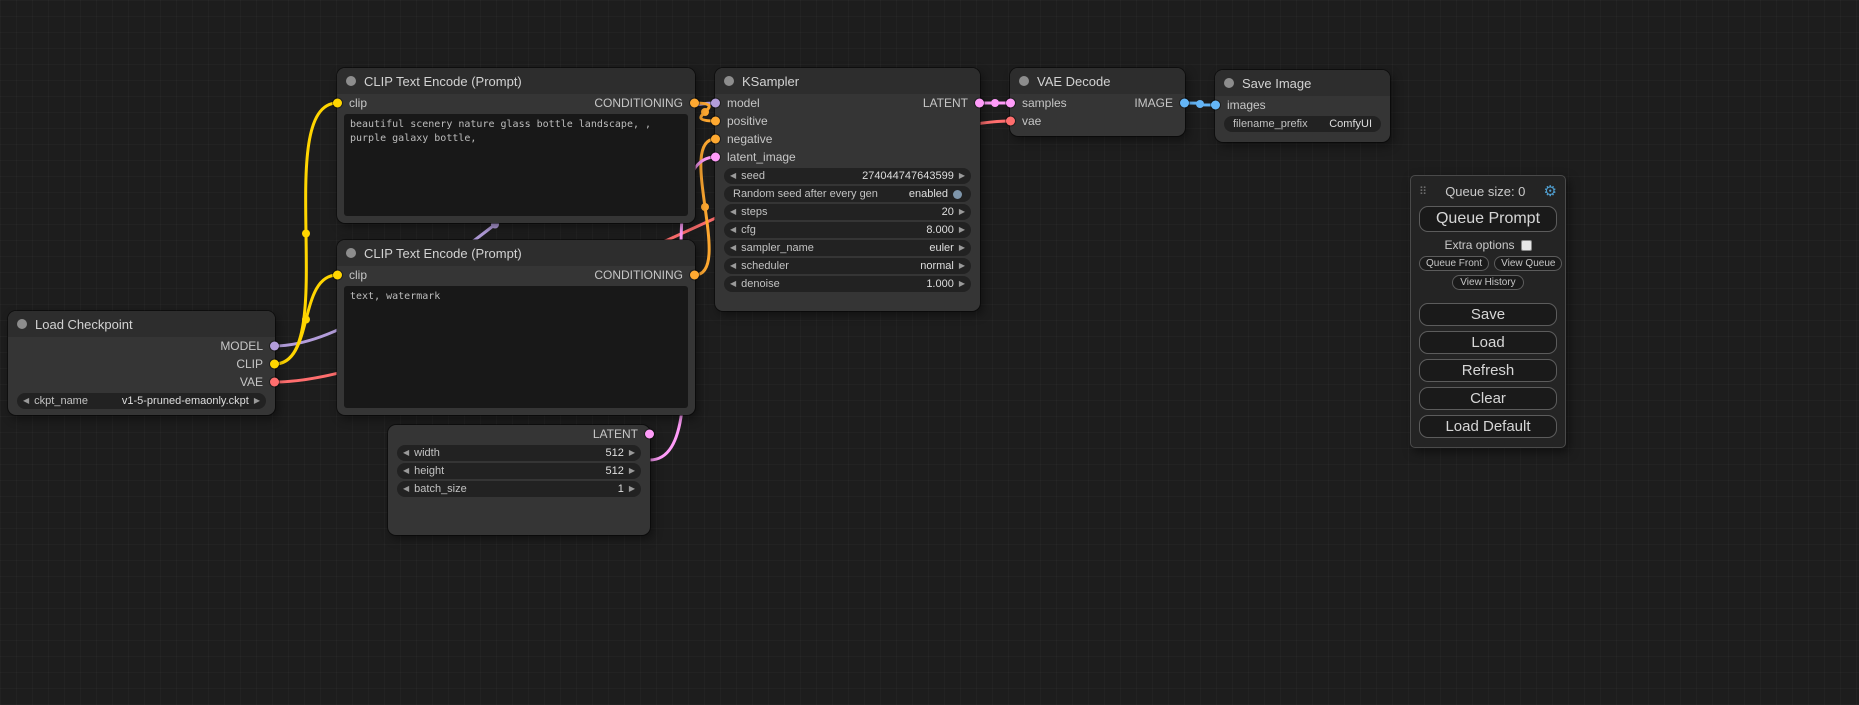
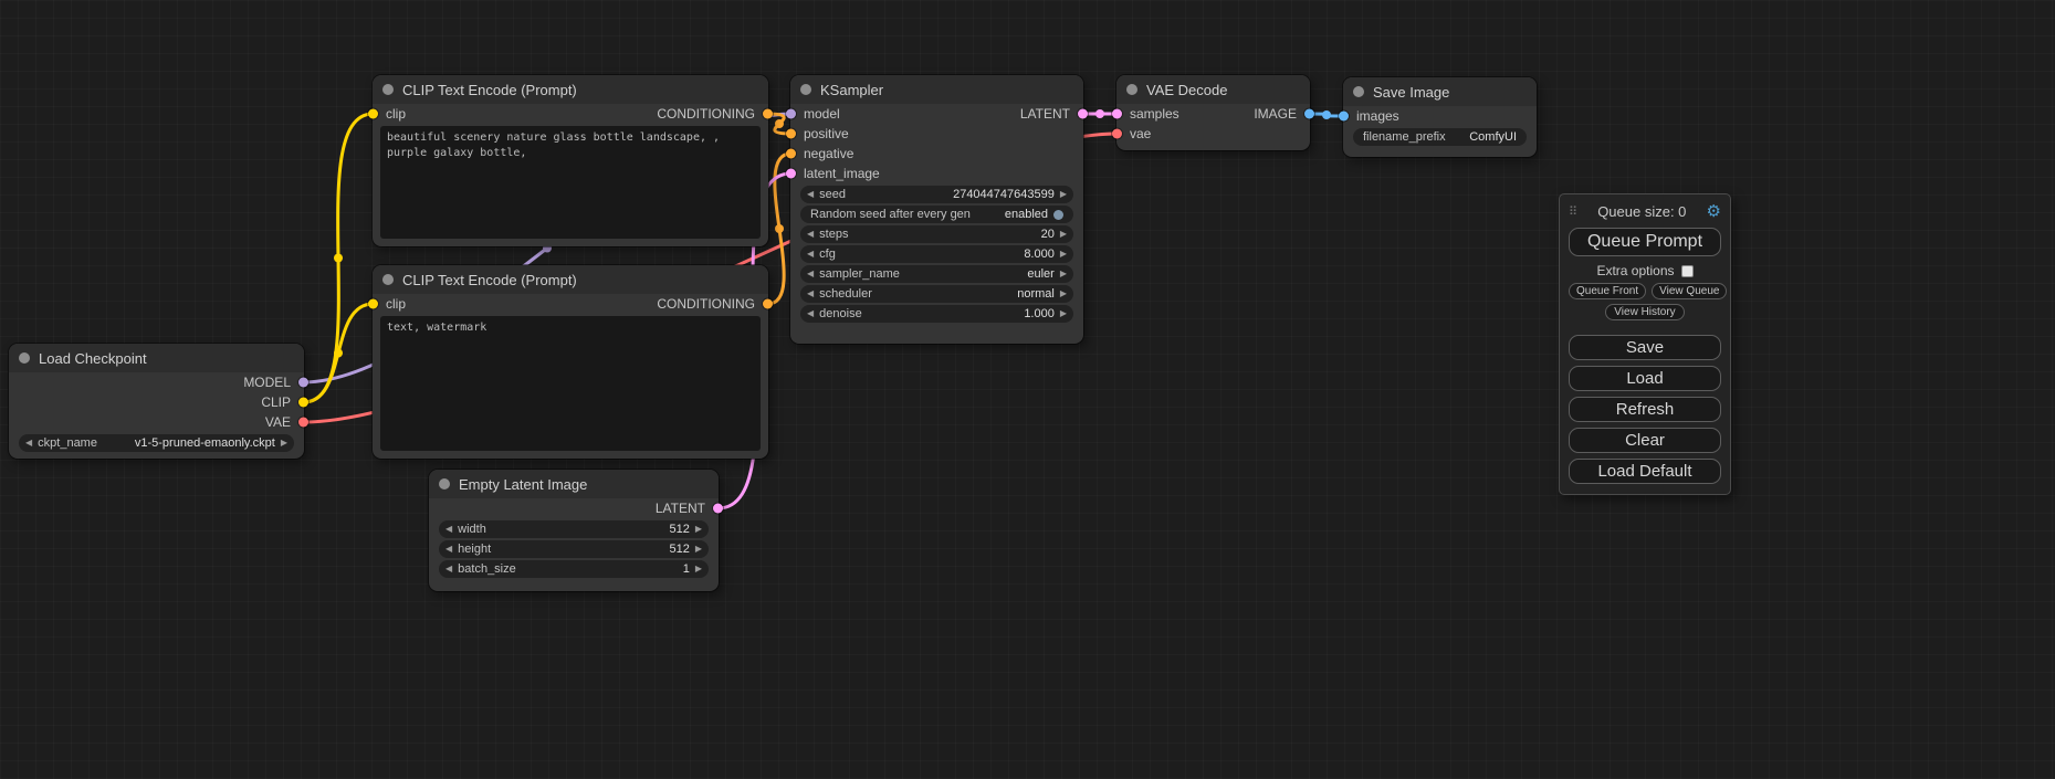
  Load Checkpoint
  MODEL
  CLIP
  VAE
  ◀
  ckpt_name
  v1-5-pruned-emaonly.ckpt
  ▶
  CLIP Text Encode (Prompt)
  clip
  CONDITIONING
  beautiful scenery nature glass bottle landscape, , purple galaxy bottle,
  CLIP Text Encode (Prompt)
  clip
  CONDITIONING
  text, watermark
+ Empty Latent Image
  LATENT
  ◀
  width
  512
  ▶
  ◀
  height
  512
  ▶
  ◀
  batch_size
  1
  ▶
  KSampler
  model
  LATENT
  positive
  negative
  latent_image
  ◀
  seed
  274044747643599
  ▶
  Random seed after every gen
  enabled
  ◀
  steps
  20
  ▶
  ◀
  cfg
  8.000
  ▶
  ◀
  sampler_name
  euler
  ▶
  ◀
  scheduler
  normal
  ▶
  ◀
  denoise
  1.000
  ▶
  VAE Decode
  samples
  IMAGE
  vae
  Save Image
  images
  filename_prefix
  ComfyUI
  ⠿
  Queue size: 0
  ⚙
  Queue Prompt
  Extra options
  Queue Front
  View Queue
  View History
  Save
  Load
  Refresh
  Clear
  Load Default
